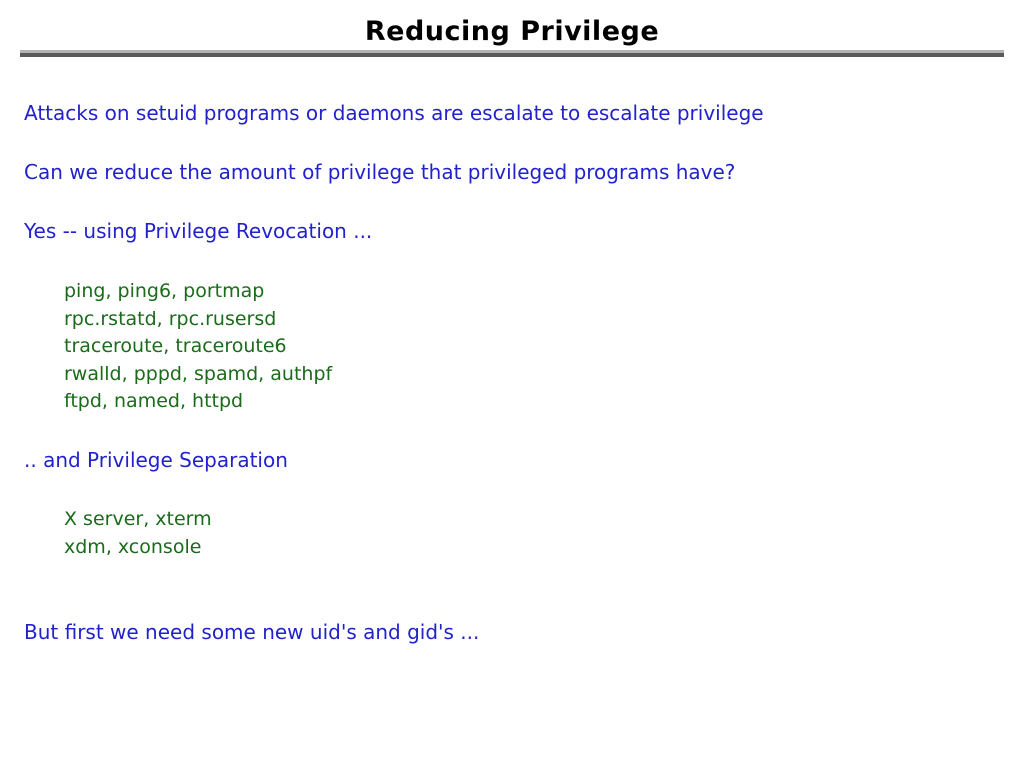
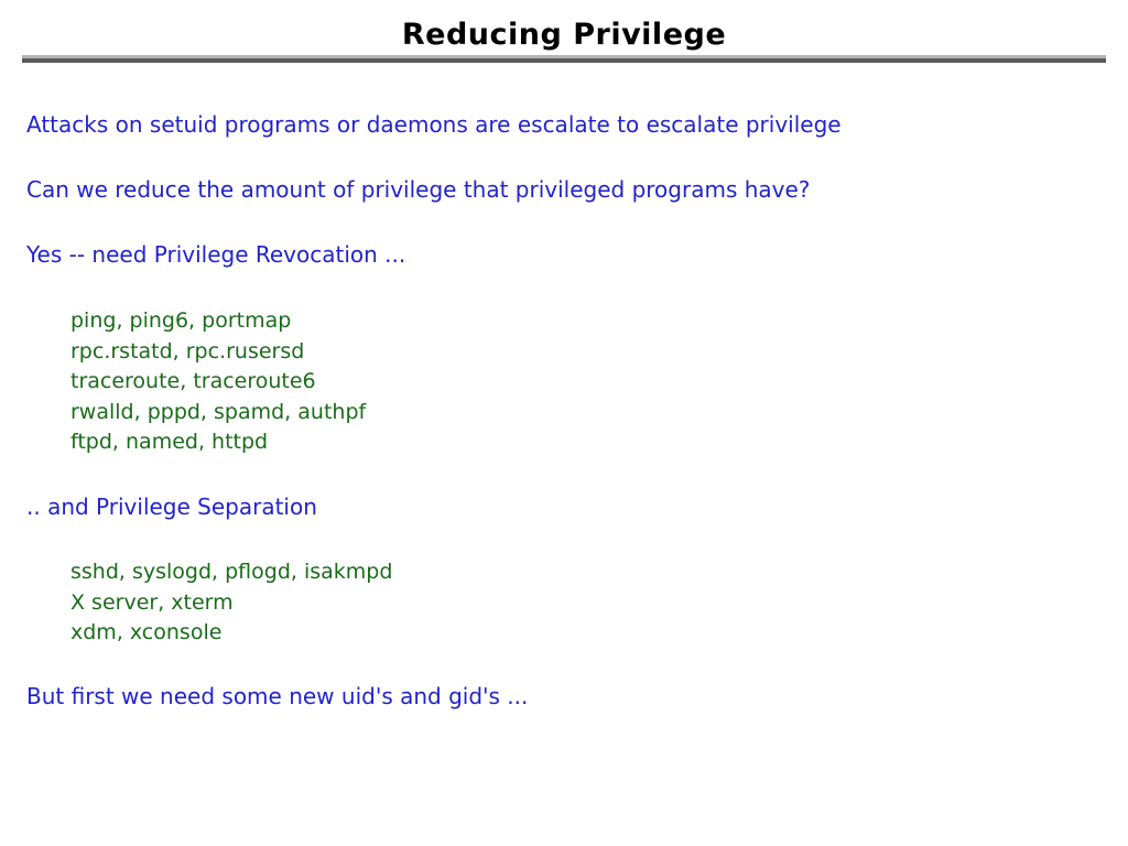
  Reducing Privilege
  Attacks on setuid programs or daemons are escalate to escalate privilege
  Can we reduce the amount of privilege that privileged programs have?
- Yes -- using Privilege Revocation ...
+ Yes -- need Privilege Revocation ...
  ping, ping6, portmap
  rpc.rstatd, rpc.rusersd
  traceroute, traceroute6
  rwalld, pppd, spamd, authpf
  ftpd, named, httpd
  .. and Privilege Separation
+ sshd, syslogd, pflogd, isakmpd
  X server, xterm
  xdm, xconsole
  But first we need some new uid's and gid's ...
